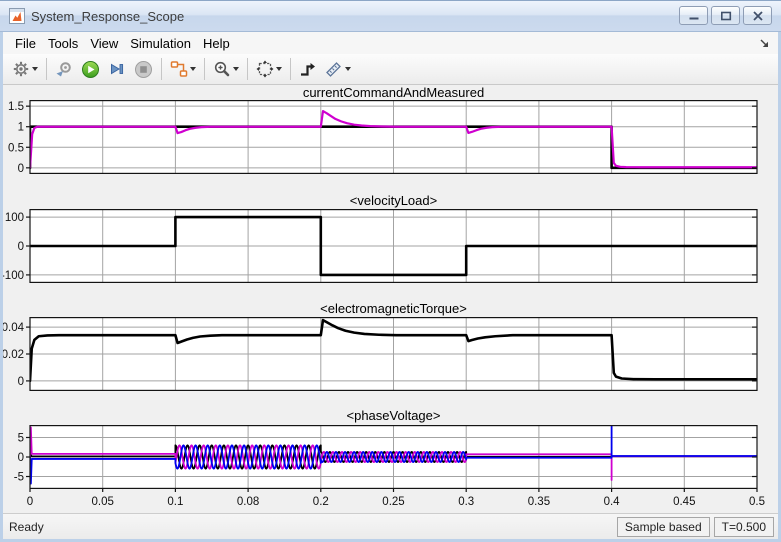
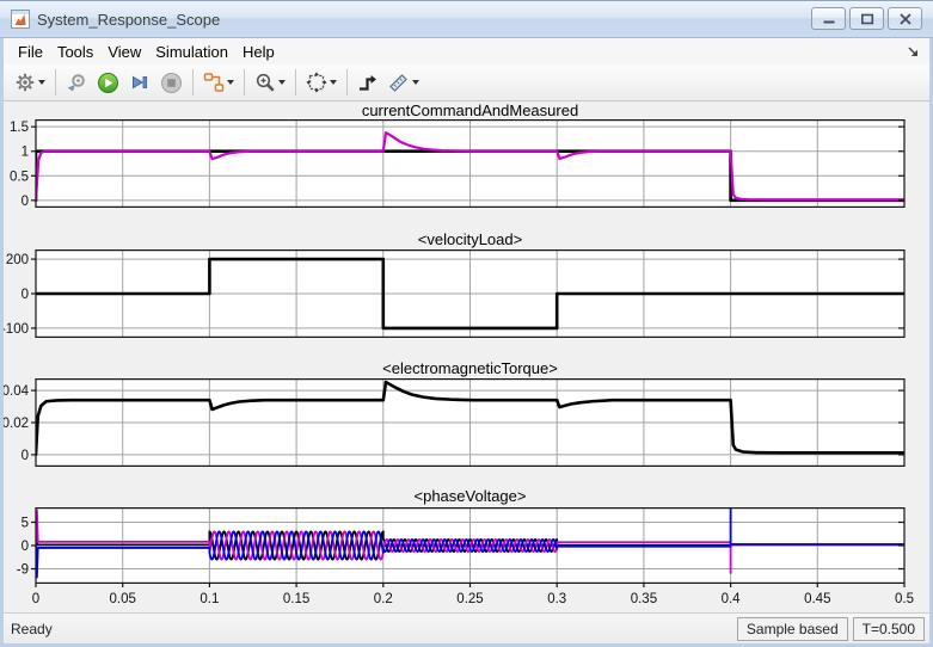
  System_Response_Scope
  File
  Tools
  View
  Simulation
  Help
  currentCommandAndMeasured
  0
  0.5
  1
  1.5
  <velocityLoad>
  -100
  0
- 100
+ 200
  <electromagneticTorque>
  0
  0.02
  0.04
  <phaseVoltage>
- -5
+ -9
  0
  5
  0
  0.05
  0.1
- 0.08
+ 0.15
  0.2
  0.25
  0.3
  0.35
  0.4
  0.45
  0.5
  Ready
  Sample based
  T=0.500
